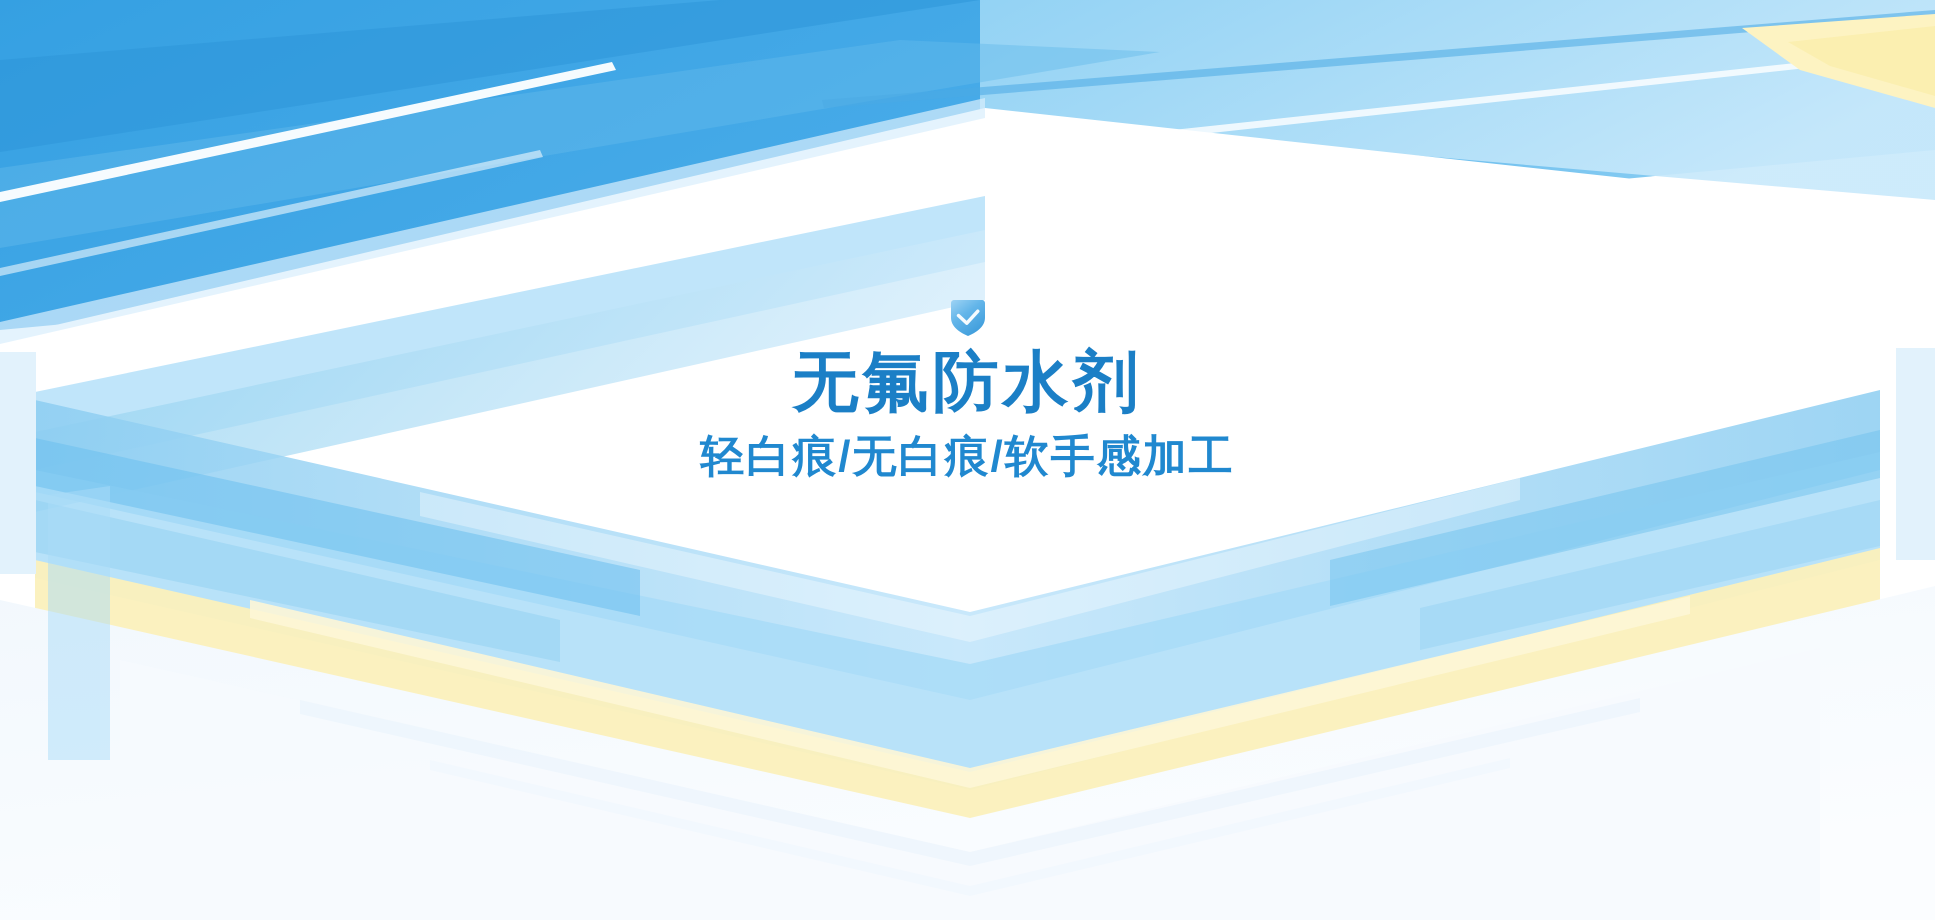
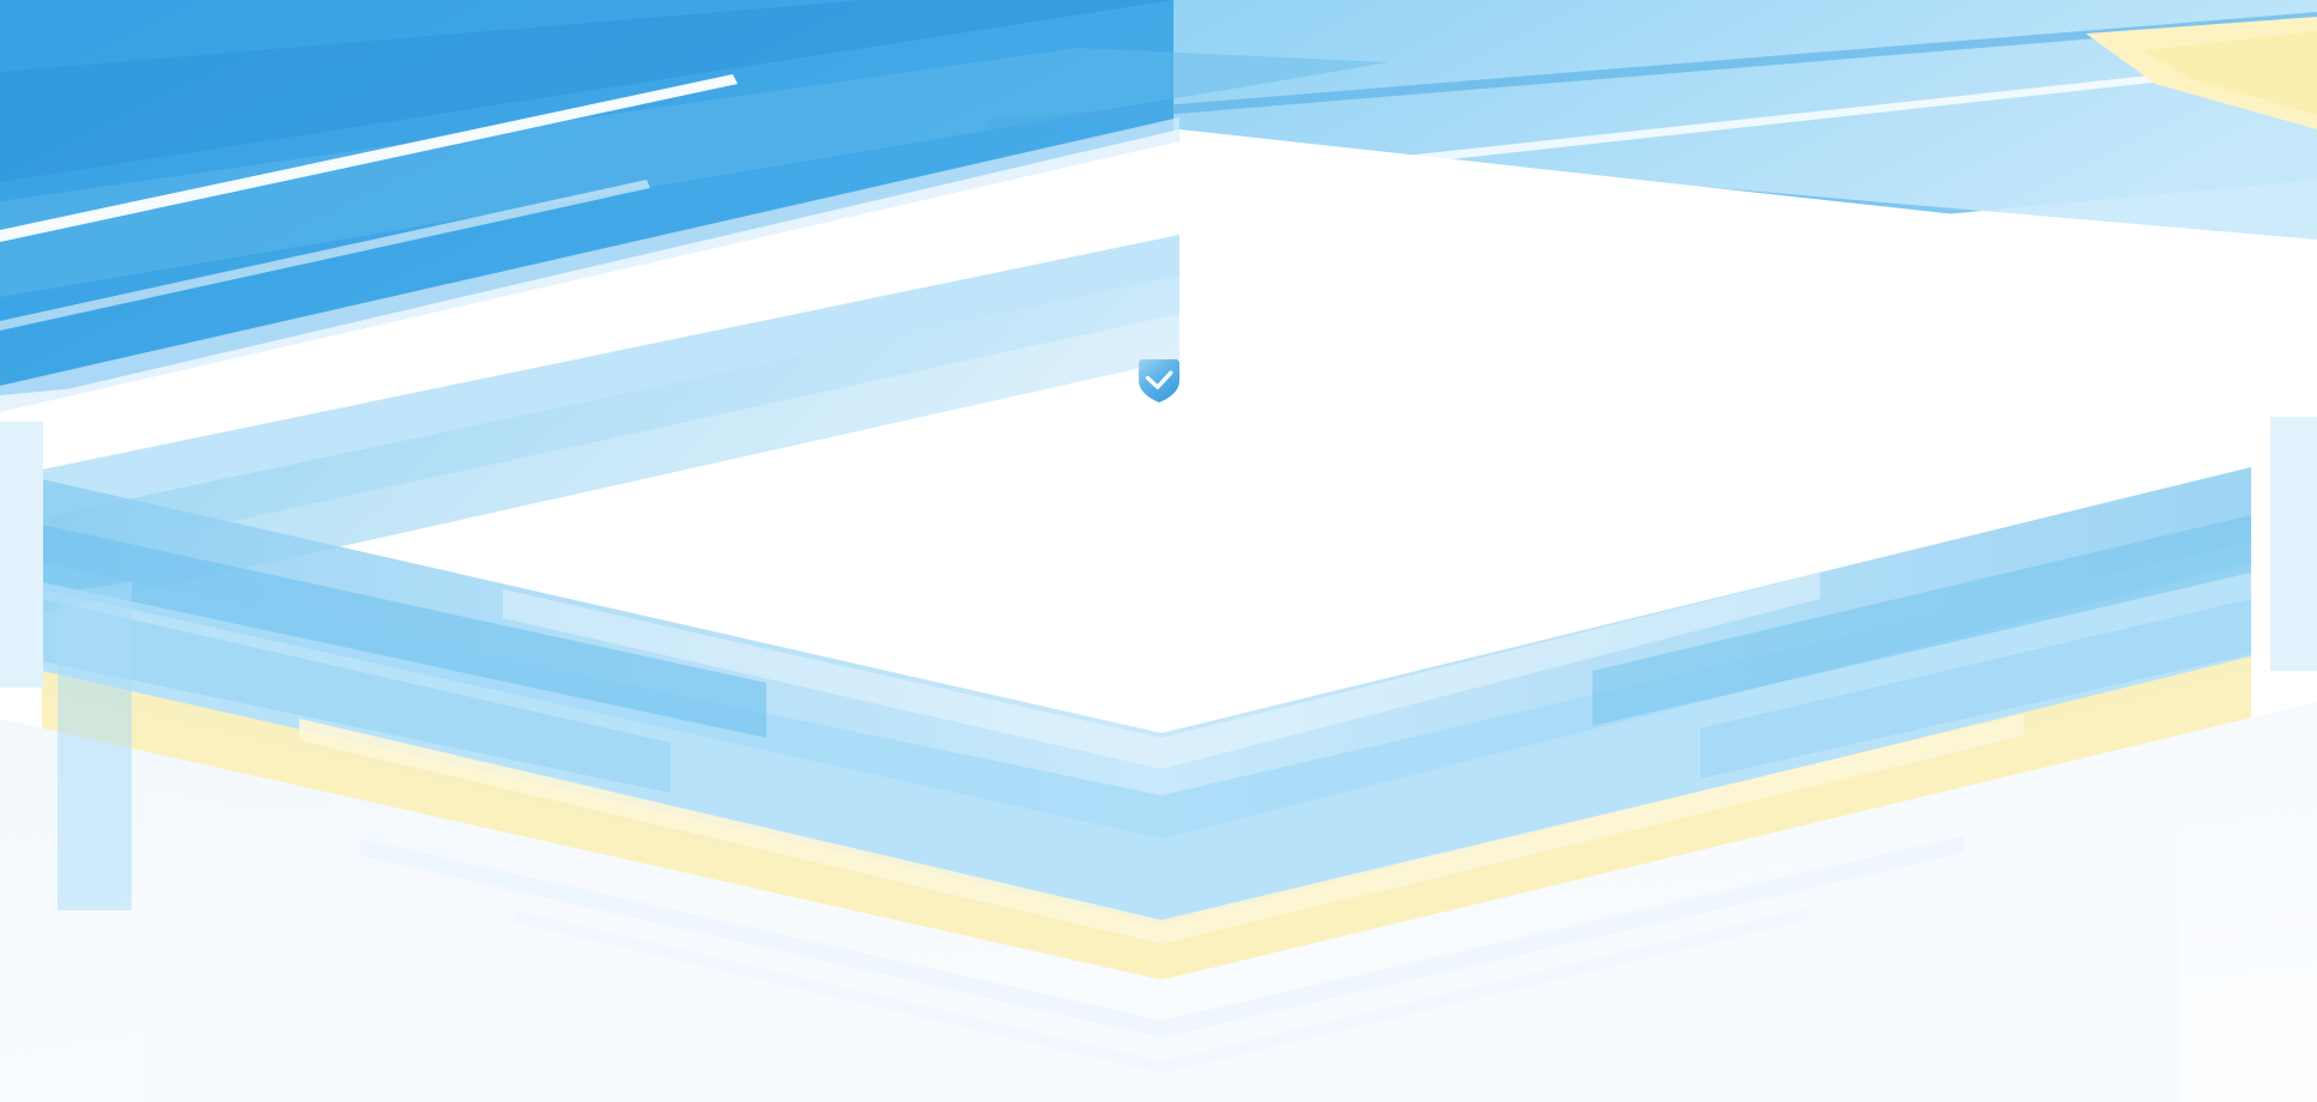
- 无氟防水剂
- 轻白痕/无白痕/软手感加工
